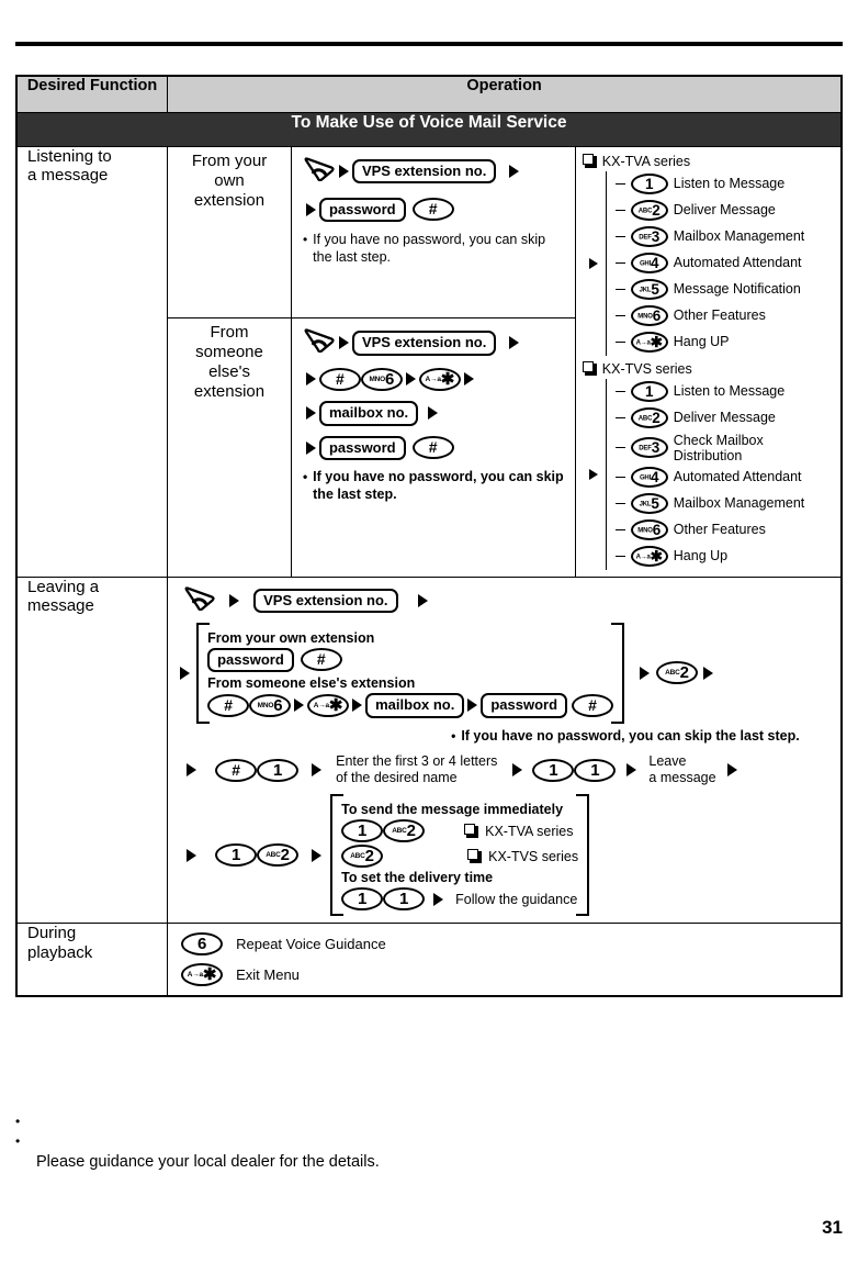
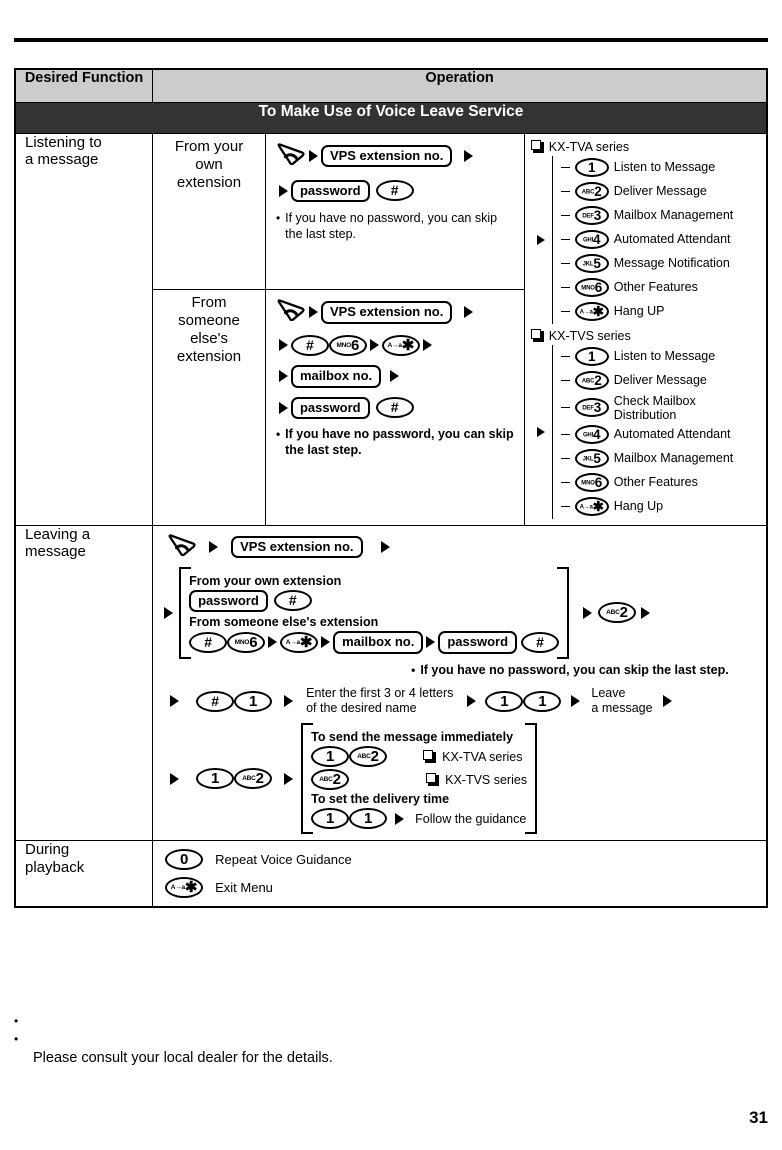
  Desired Function	Operation
- To Make Use of Voice Mail Service
+ To Make Use of Voice Leave Service
  Listening to a message	From your own extension	VPS extension no. password # • If you have no password, you can skip the last step.	KX-TVA series 1 Listen to Message2 Deliver Message3 Mailbox Management4 Automated Attendant5 Message Notification6 Other Features✱ Hang UP KX-TVS series 1 Listen to Message2 Deliver Message3 Check Mailbox Distribution4 Automated Attendant5 Mailbox Management6 Other Features✱ Hang Up
  From someone else's extension	VPS extension no. # 6 ✱ mailbox no. password # • If you have no password, you can skip the last step.
  Leaving a message	VPS extension no. From your own extension password # From someone else's extension # 6 ✱ mailbox no. password #2 • If you have no password, you can skip the last step. # 1 Enter the first 3 or 4 letters of the desired name 1 1 Leave a message 1 2 To send the message immediately 1 2 KX-TVA series2 KX-TVS series To set the delivery time 1 1 Follow the guidance
- During playback	6 Repeat Voice Guidance✱ Exit Menu
+ During playback	0 Repeat Voice Guidance✱ Exit Menu
  •
  •
- Please guidance your local dealer for the details.
+ Please consult your local dealer for the details.
  31
